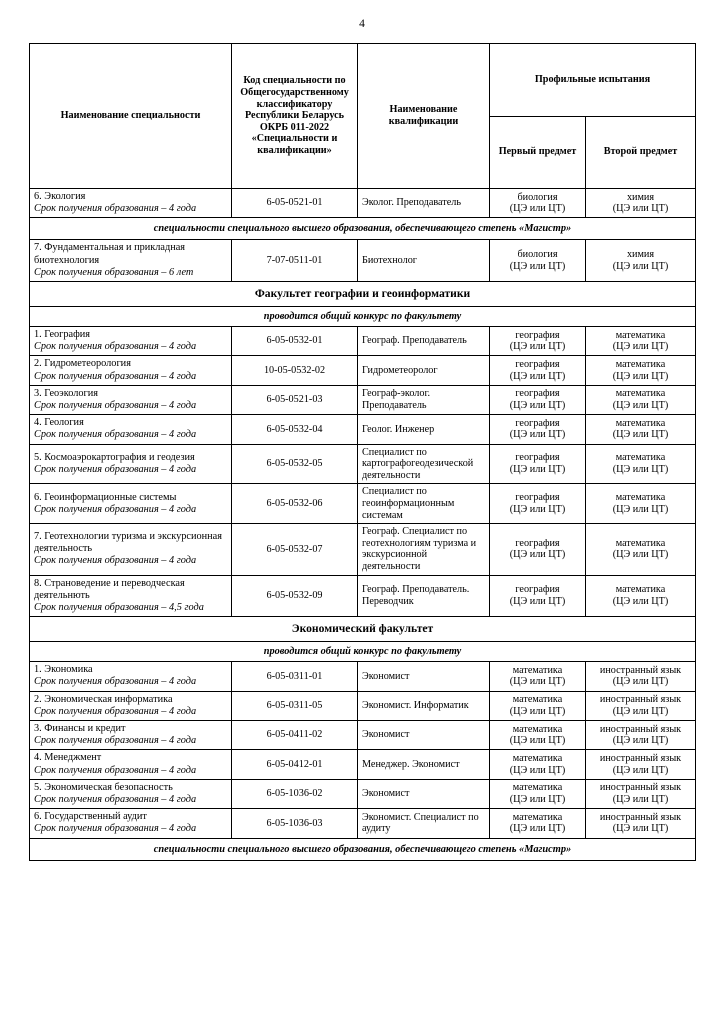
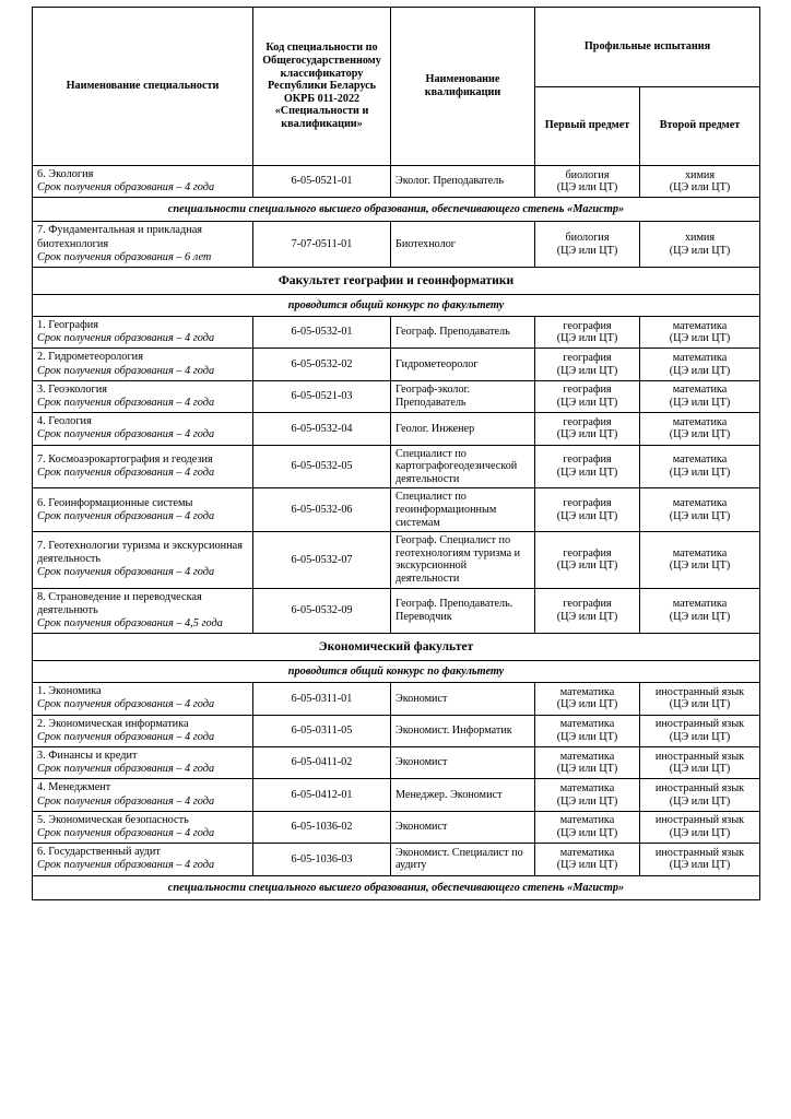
- 4
  Наименование специальности	Код специальности по Общегосударственному классификатору Республики Беларусь ОКРБ 011-2022 «Специальности и квалификации»	Наименование квалификации	Профильные испытания
  Первый предмет	Второй предмет
  6. ЭкологияСрок получения образования – 4 года	6-05-0521-01	Эколог. Преподаватель	биология(ЦЭ или ЦТ)	химия(ЦЭ или ЦТ)
  специальности специального высшего образования, обеспечивающего степень «Магистр»
  7. Фундаментальная и прикладная биотехнологияСрок получения образования – 6 лет	7-07-0511-01	Биотехнолог	биология(ЦЭ или ЦТ)	химия(ЦЭ или ЦТ)
  Факультет географии и геоинформатики
  проводится общий конкурс по факультету
  1. ГеографияСрок получения образования – 4 года	6-05-0532-01	Географ. Преподаватель	география(ЦЭ или ЦТ)	математика(ЦЭ или ЦТ)
- 2. ГидрометеорологияСрок получения образования – 4 года	10-05-0532-02	Гидрометеоролог	география(ЦЭ или ЦТ)	математика(ЦЭ или ЦТ)
+ 2. ГидрометеорологияСрок получения образования – 4 года	6-05-0532-02	Гидрометеоролог	география(ЦЭ или ЦТ)	математика(ЦЭ или ЦТ)
  3. ГеоэкологияСрок получения образования – 4 года	6-05-0521-03	Географ-эколог. Преподаватель	география(ЦЭ или ЦТ)	математика(ЦЭ или ЦТ)
  4. ГеологияСрок получения образования – 4 года	6-05-0532-04	Геолог. Инженер	география(ЦЭ или ЦТ)	математика(ЦЭ или ЦТ)
- 5. Космоаэрокартография и геодезияСрок получения образования – 4 года	6-05-0532-05	Специалист по картографогеодезической деятельности	география(ЦЭ или ЦТ)	математика(ЦЭ или ЦТ)
+ 7. Космоаэрокартография и геодезияСрок получения образования – 4 года	6-05-0532-05	Специалист по картографогеодезической деятельности	география(ЦЭ или ЦТ)	математика(ЦЭ или ЦТ)
  6. Геоинформационные системыСрок получения образования – 4 года	6-05-0532-06	Специалист по геоинформационным системам	география(ЦЭ или ЦТ)	математика(ЦЭ или ЦТ)
  7. Геотехнологии туризма и экскурсионная деятельностьСрок получения образования – 4 года	6-05-0532-07	Географ. Специалист по геотехнологиям туризма и экскурсионной деятельности	география(ЦЭ или ЦТ)	математика(ЦЭ или ЦТ)
  8. Страноведение и переводческая деятельнютьСрок получения образования – 4,5 года	6-05-0532-09	Географ. Преподаватель. Переводчик	география(ЦЭ или ЦТ)	математика(ЦЭ или ЦТ)
  Экономический факультет
  проводится общий конкурс по факультету
  1. ЭкономикаСрок получения образования – 4 года	6-05-0311-01	Экономист	математика(ЦЭ или ЦТ)	иностранный язык(ЦЭ или ЦТ)
  2. Экономическая информатикаСрок получения образования – 4 года	6-05-0311-05	Экономист. Информатик	математика(ЦЭ или ЦТ)	иностранный язык(ЦЭ или ЦТ)
  3. Финансы и кредитСрок получения образования – 4 года	6-05-0411-02	Экономист	математика(ЦЭ или ЦТ)	иностранный язык(ЦЭ или ЦТ)
  4. МенеджментСрок получения образования – 4 года	6-05-0412-01	Менеджер. Экономист	математика(ЦЭ или ЦТ)	иностранный язык(ЦЭ или ЦТ)
  5. Экономическая безопасностьСрок получения образования – 4 года	6-05-1036-02	Экономист	математика(ЦЭ или ЦТ)	иностранный язык(ЦЭ или ЦТ)
  6. Государственный аудитСрок получения образования – 4 года	6-05-1036-03	Экономист. Специалист по аудиту	математика(ЦЭ или ЦТ)	иностранный язык(ЦЭ или ЦТ)
  специальности специального высшего образования, обеспечивающего степень «Магистр»
